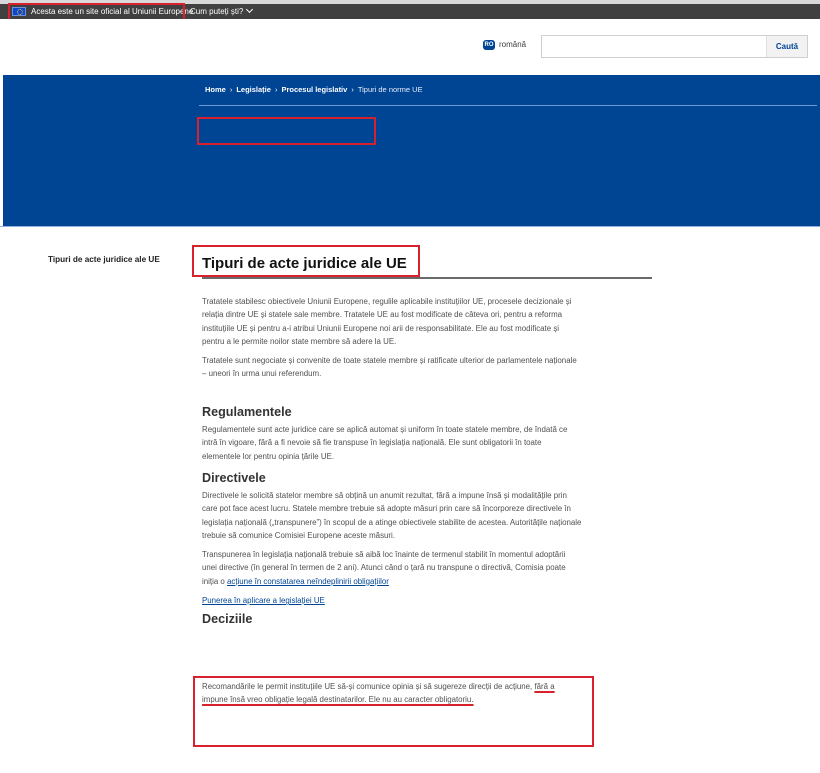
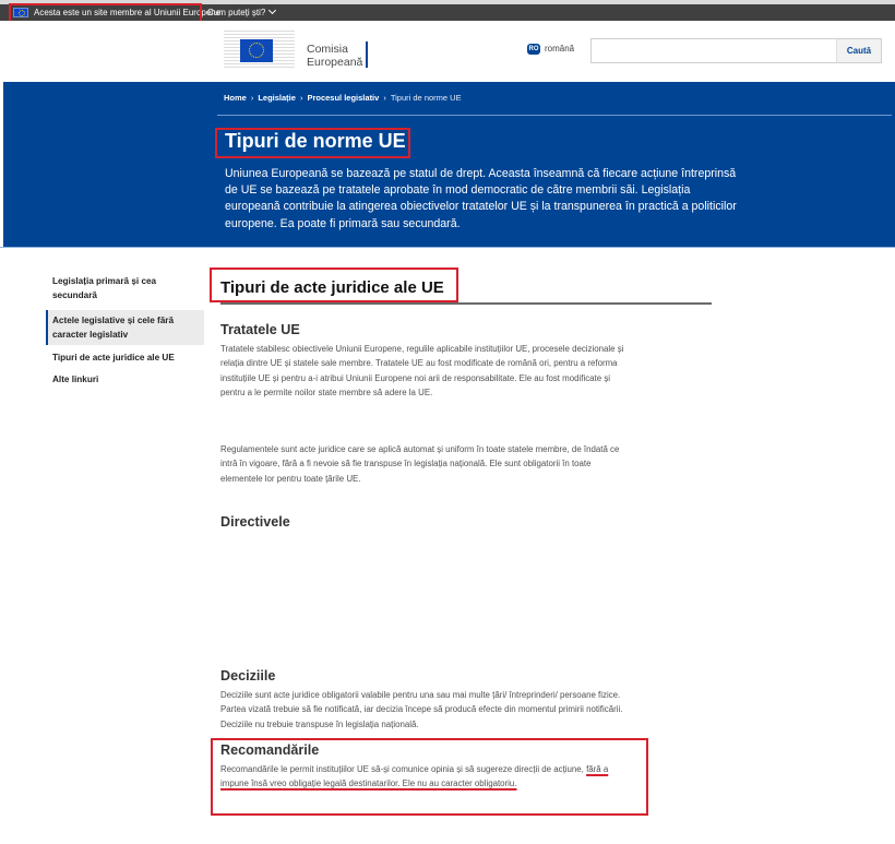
- Acesta este un site oficial al Uniunii Europene
+ Acesta este un site membre al Uniunii Europene
  Cum puteți ști?
+ Comisia
+ Europeană
  română
  Caută
  Home › Legislație › Procesul legislativ › Tipuri de norme UE
+ Tipuri de norme UE
+ Uniunea Europeană se bazează pe statul de drept. Aceasta înseamnă că fiecare acțiune întreprinsă de UE se bazează pe tratatele aprobate în mod democratic de către membrii săi. Legislația europeană contribuie la atingerea obiectivelor tratatelor UE și la transpunerea în practică a politicilor europene. Ea poate fi primară sau secundară.
+ Legislația primară și cea secundară
+ Actele legislative și cele fără caracter legislativ
  Tipuri de acte juridice ale UE
+ Alte linkuri
  Tipuri de acte juridice ale UE
+ Tratatele UE
- Tratatele stabilesc obiectivele Uniunii Europene, regulile aplicabile instituțiilor UE, procesele decizionale și relația dintre UE și statele sale membre. Tratatele UE au fost modificate de câteva ori, pentru a reforma instituțiile UE și pentru a-i atribui Uniunii Europene noi arii de responsabilitate. Ele au fost modificate și pentru a le permite noilor state membre să adere la UE.
+ Tratatele stabilesc obiectivele Uniunii Europene, regulile aplicabile instituțiilor UE, procesele decizionale și relația dintre UE și statele sale membre. Tratatele UE au fost modificate de română ori, pentru a reforma instituțiile UE și pentru a-i atribui Uniunii Europene noi arii de responsabilitate. Ele au fost modificate și pentru a le permite noilor state membre să adere la UE.
- Tratatele sunt negociate și convenite de toate statele membre și ratificate ulterior de parlamentele naționale – uneori în urma unui referendum.
- Regulamentele
- Regulamentele sunt acte juridice care se aplică automat și uniform în toate statele membre, de îndată ce intră în vigoare, fără a fi nevoie să fie transpuse în legislația națională. Ele sunt obligatorii în toate elementele lor pentru opinia țările UE.
+ Regulamentele sunt acte juridice care se aplică automat și uniform în toate statele membre, de îndată ce intră în vigoare, fără a fi nevoie să fie transpuse în legislația națională. Ele sunt obligatorii în toate elementele lor pentru toate țările UE.
  Directivele
- Directivele le solicită statelor membre să obțină un anumit rezultat, fără a impune însă și modalitățile prin care pot face acest lucru. Statele membre trebuie să adopte măsuri prin care să încorporeze directivele în legislația națională („transpunere”) în scopul de a atinge obiectivele stabilite de acestea. Autoritățile naționale trebuie să comunice Comisiei Europene aceste măsuri.
- Transpunerea în legislația națională trebuie să aibă loc înainte de termenul stabilit în momentul adoptării unei directive (în general în termen de 2 ani). Atunci când o țară nu transpune o directivă, Comisia poate iniția o acțiune în constatarea neîndeplinirii obligațiilor
- Punerea în aplicare a legislației UE
  Deciziile
+ Deciziile sunt acte juridice obligatorii valabile pentru una sau mai multe țări/ întreprinderi/ persoane fizice. Partea vizată trebuie să fie notificată, iar decizia începe să producă efecte din momentul primirii notificării. Deciziile nu trebuie transpuse în legislația națională.
+ Recomandările
- Recomandările le permit instituțiile UE să-și comunice opinia și să sugereze direcții de acțiune, fără a impune însă vreo obligație legală destinatarilor. Ele nu au caracter obligatoriu.
+ Recomandările le permit instituțiilor UE să-și comunice opinia și să sugereze direcții de acțiune, fără a impune însă vreo obligație legală destinatarilor. Ele nu au caracter obligatoriu.
